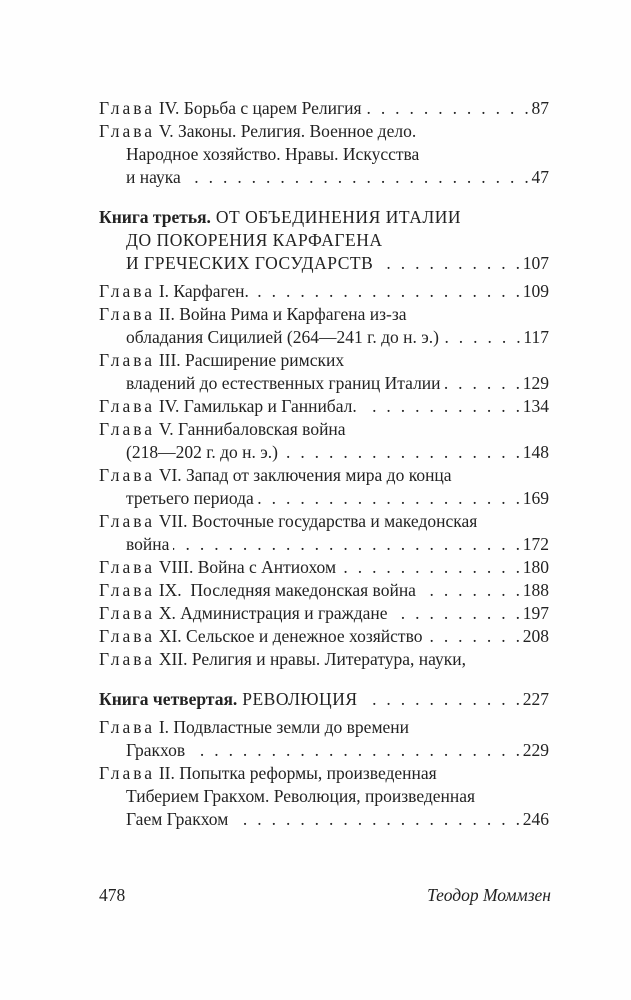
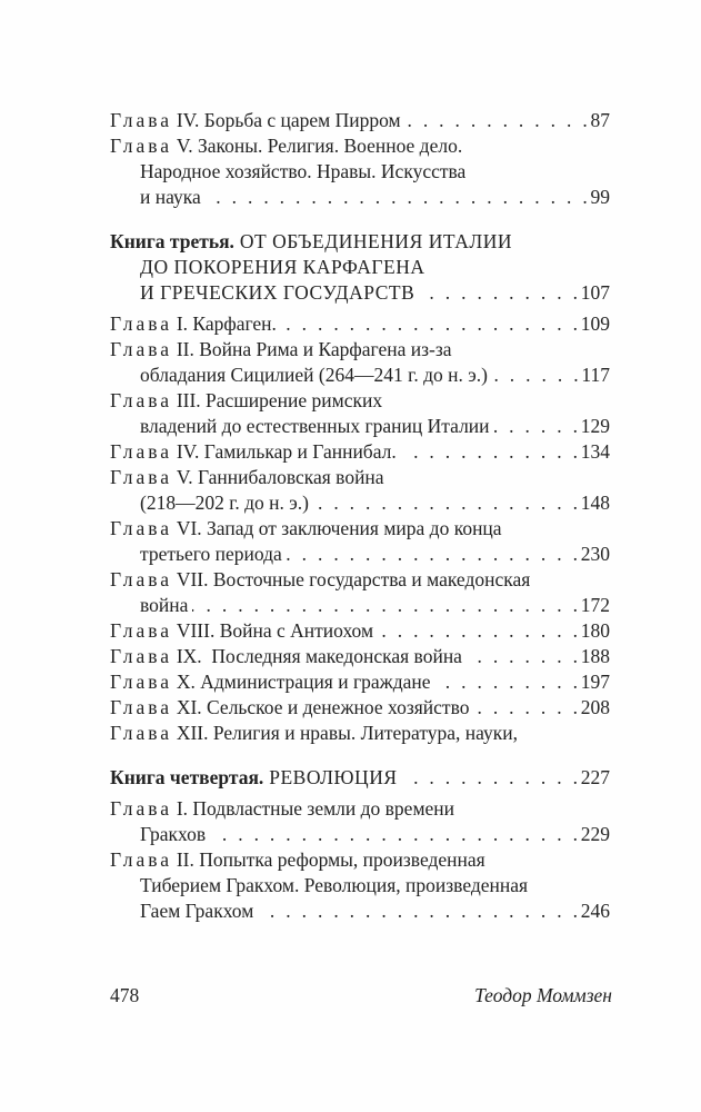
  Глава
- IV. Борьба с царем Религия
+ IV. Борьба с царем Пирром
  87
  Глава V. Законы. Религия. Военное дело.
  Народное хозяйство. Нравы. Искусства
  и наука
- 47
+ 99
  Книга третья. ОТ ОБЪЕДИНЕНИЯ ИТАЛИИ
  ДО ПОКОРЕНИЯ КАРФАГЕНА
  И ГРЕЧЕСКИХ ГОСУДАРСТВ
  107
  Глава
  I. Карфаген.
  109
  Глава II. Война Рима и Карфагена из-за
  обладания Сицилией (264—241 г. до н. э.)
  117
  Глава III. Расширение римских
  владений до естественных границ Италии
  129
  Глава
  IV. Гамилькар и Ганнибал.
  134
  Глава V. Ганнибаловская война
  (218—202 г. до н. э.)
  148
  Глава VI. Запад от заключения мира до конца
  третьего периода
- 169
+ 230
  Глава VII. Восточные государства и македонская
  война
  172
  Глава
  VIII. Война с Антиохом
  180
  Глава
  IX. Последняя македонская война
  188
  Глава
  X. Администрация и граждане
  197
  Глава
  XI. Сельское и денежное хозяйство
  208
  Глава XII. Религия и нравы. Литература, науки,
  Книга четвертая.
  РЕВОЛЮЦИЯ
  227
  Глава I. Подвластные земли до времени
  Гракхов
  229
  Глава II. Попытка реформы, произведенная
  Тиберием Гракхом. Революция, произведенная
  Гаем Гракхом
  246
  478
  Теодор Моммзен
